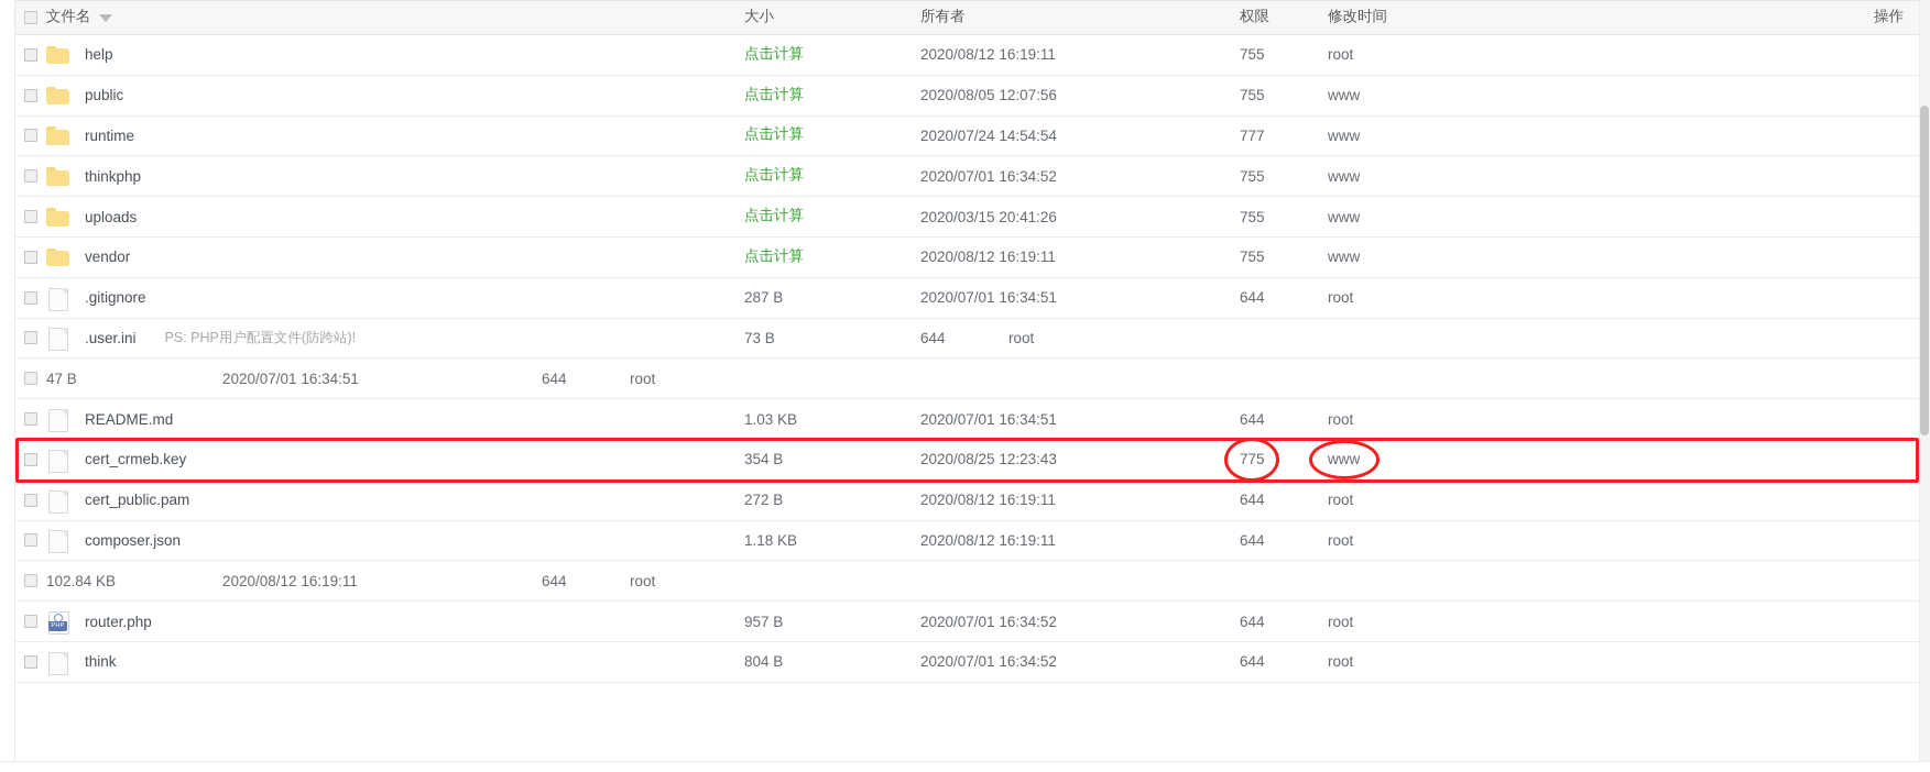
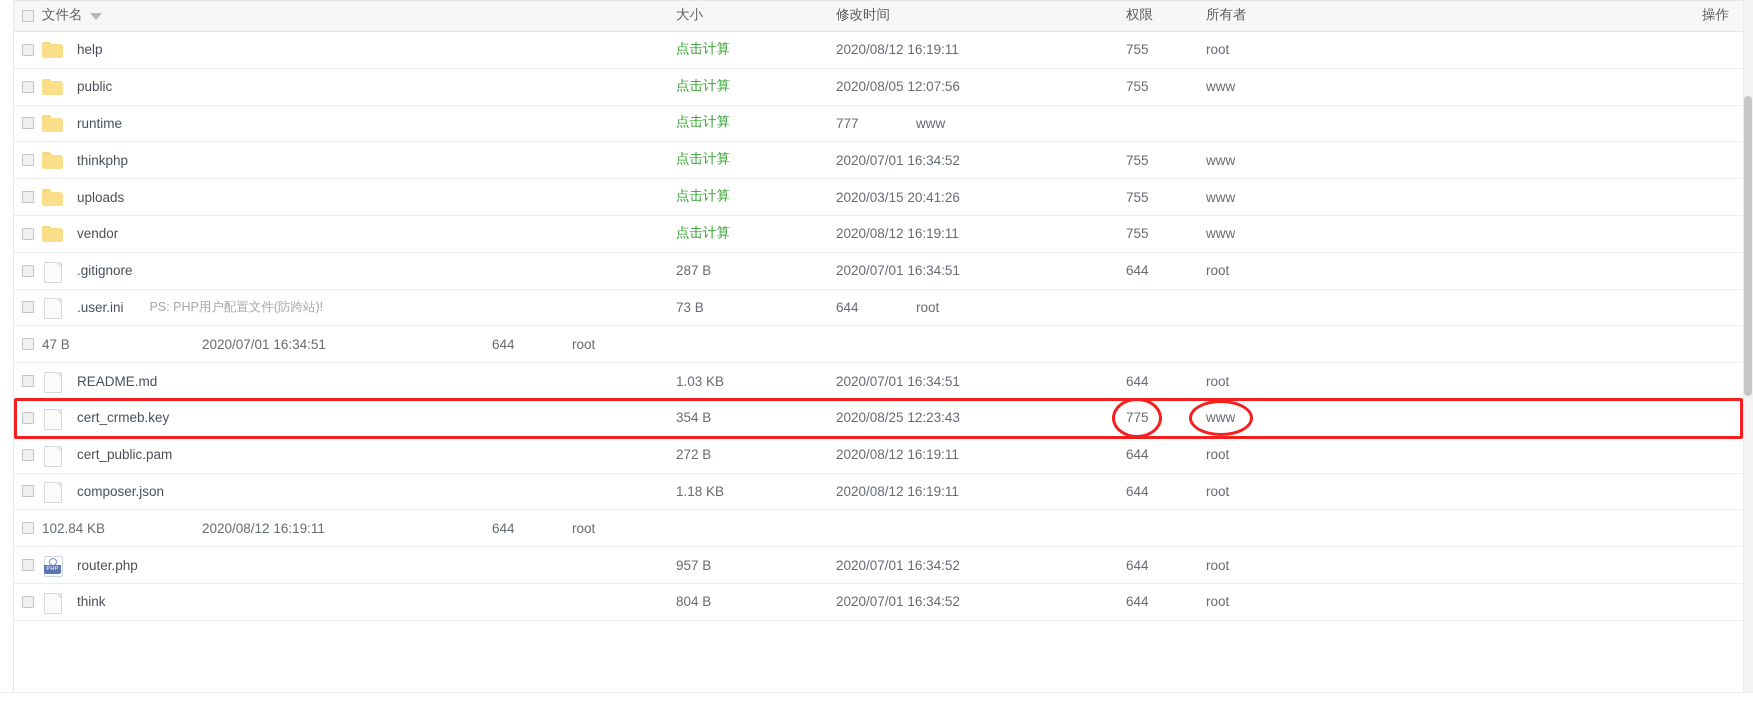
  文件名
  大小
- 所有者
+ 修改时间
  权限
- 修改时间
+ 所有者
  操作
  help
  点击计算
  2020/08/12 16:19:11
  755
  root
  public
  点击计算
  2020/08/05 12:07:56
  755
  www
  runtime
  点击计算
- 2020/07/24 14:54:54
  777
  www
  thinkphp
  点击计算
  2020/07/01 16:34:52
  755
  www
  uploads
  点击计算
  2020/03/15 20:41:26
  755
  www
  vendor
  点击计算
  2020/08/12 16:19:11
  755
  www
  .gitignore
  287 B
  2020/07/01 16:34:51
  644
  root
  .user.ini
  PS: PHP用户配置文件(防跨站)!
  73 B
  644
  root
  47 B
  2020/07/01 16:34:51
  644
  root
  README.md
  1.03 KB
  2020/07/01 16:34:51
  644
  root
  cert_crmeb.key
  354 B
  2020/08/25 12:23:43
  775
  www
  cert_public.pam
  272 B
  2020/08/12 16:19:11
  644
  root
  composer.json
  1.18 KB
  2020/08/12 16:19:11
  644
  root
  102.84 KB
  2020/08/12 16:19:11
  644
  root
  router.php
  957 B
  2020/07/01 16:34:52
  644
  root
  think
  804 B
  2020/07/01 16:34:52
  644
  root
